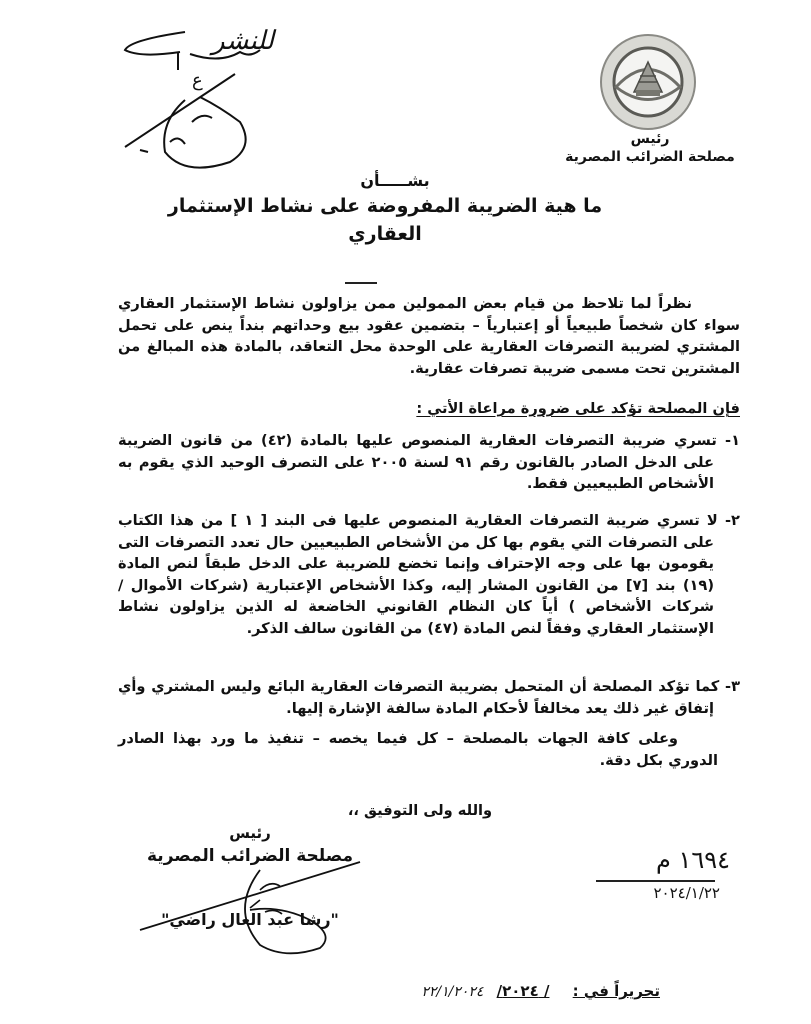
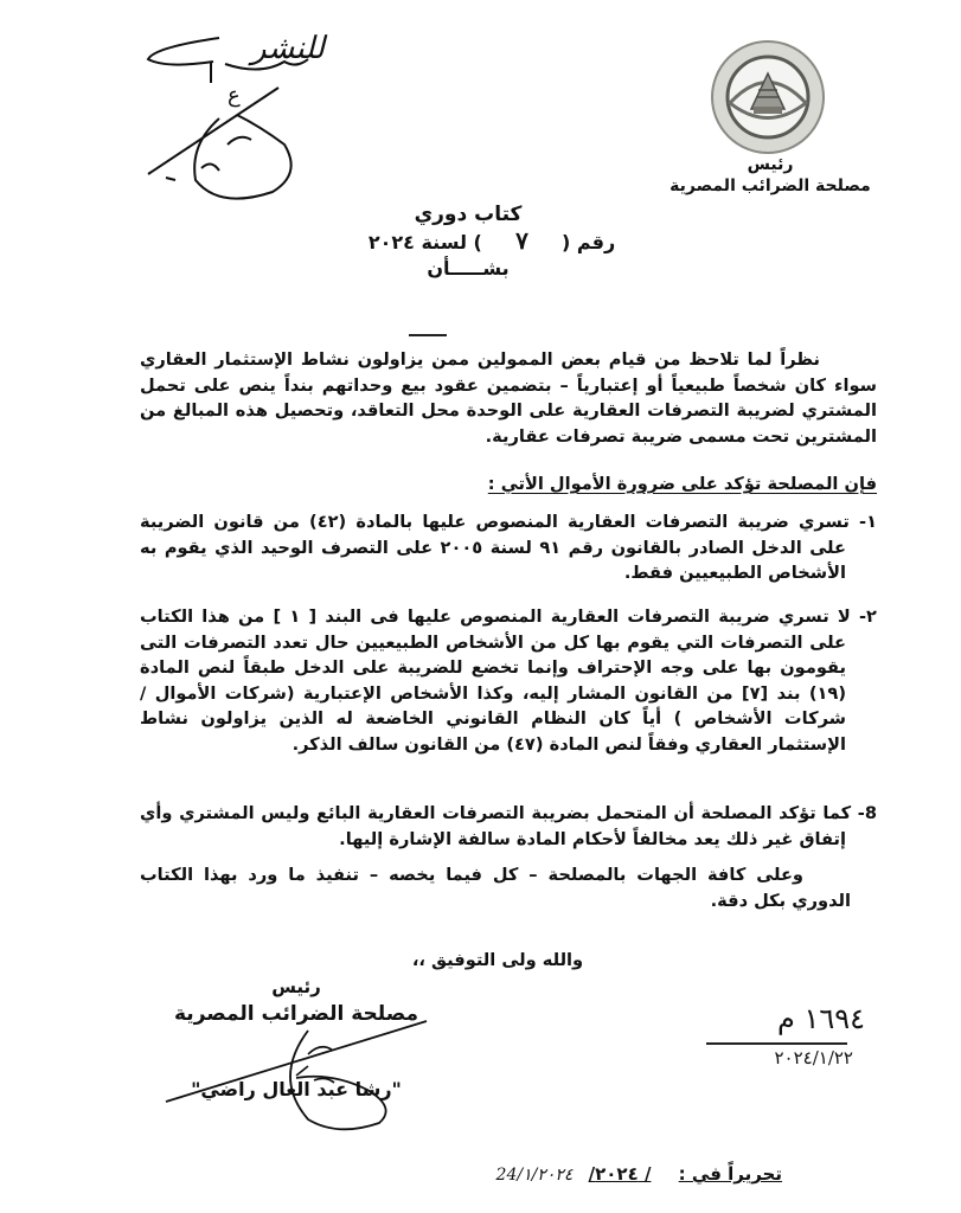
  رئيس
  مصلحة الضرائب المصرية
  للنشر
  ع
+ كتاب دوري
+ رقم ( ٧ ) لسنة ٢٠٢٤
  بشـــــأن
- ما هية الضريبة المفروضة على نشاط الإستثمار العقاري
- نظراً لما تلاحظ من قيام بعض الممولين ممن يزاولون نشاط الإستثمار العقاري سواء كان شخصاً طبيعياً أو إعتبارياً – بتضمين عقود بيع وحداتهم بنداً ينص على تحمل المشتري لضريبة التصرفات العقارية على الوحدة محل التعاقد، بالمادة هذه المبالغ من المشترين تحت مسمى ضريبة تصرفات عقارية.
+ نظراً لما تلاحظ من قيام بعض الممولين ممن يزاولون نشاط الإستثمار العقاري سواء كان شخصاً طبيعياً أو إعتبارياً – بتضمين عقود بيع وحداتهم بنداً ينص على تحمل المشتري لضريبة التصرفات العقارية على الوحدة محل التعاقد، وتحصيل هذه المبالغ من المشترين تحت مسمى ضريبة تصرفات عقارية.
- فإن المصلحة تؤكد على ضرورة مراعاة الأتي :
+ فإن المصلحة تؤكد على ضرورة الأموال الأتي :
  ١- تسري ضريبة التصرفات العقارية المنصوص عليها بالمادة (٤٢) من قانون الضريبة على الدخل الصادر بالقانون رقم ٩١ لسنة ٢٠٠٥ على التصرف الوحيد الذي يقوم به الأشخاص الطبيعيين فقط.
  ٢- لا تسري ضريبة التصرفات العقارية المنصوص عليها فى البند [ ١ ] من هذا الكتاب على التصرفات التي يقوم بها كل من الأشخاص الطبيعيين حال تعدد التصرفات التى يقومون بها على وجه الإحتراف وإنما تخضع للضريبة على الدخل طبقاً لنص المادة (١٩) بند [٧] من القانون المشار إليه، وكذا الأشخاص الإعتبارية (شركات الأموال / شركات الأشخاص ) أياً كان النظام القانوني الخاضعة له الذين يزاولون نشاط الإستثمار العقاري وفقاً لنص المادة (٤٧) من القانون سالف الذكر.
- ٣- كما تؤكد المصلحة أن المتحمل بضريبة التصرفات العقارية البائع وليس المشتري وأي إتفاق غير ذلك يعد مخالفاً لأحكام المادة سالفة الإشارة إليها.
+ 8- كما تؤكد المصلحة أن المتحمل بضريبة التصرفات العقارية البائع وليس المشتري وأي إتفاق غير ذلك يعد مخالفاً لأحكام المادة سالفة الإشارة إليها.
- وعلى كافة الجهات بالمصلحة – كل فيما يخصه – تنفيذ ما ورد بهذا الصادر الدوري بكل دقة.
+ وعلى كافة الجهات بالمصلحة – كل فيما يخصه – تنفيذ ما ورد بهذا الكتاب الدوري بكل دقة.
  والله ولى التوفيق ،،
  رئيس
  مصلحة الضرائب المصرية
  "رشا عبد الال راضي"
  ١٦٩٤ م
  ٢٠٢٤/١/٢٢
- تحريراً في : / ٢٠٢٤/ ٢٢/١/٢٠٢٤
+ تحريراً في : / ٢٠٢٤/ 24/١/٢٠٢٤
